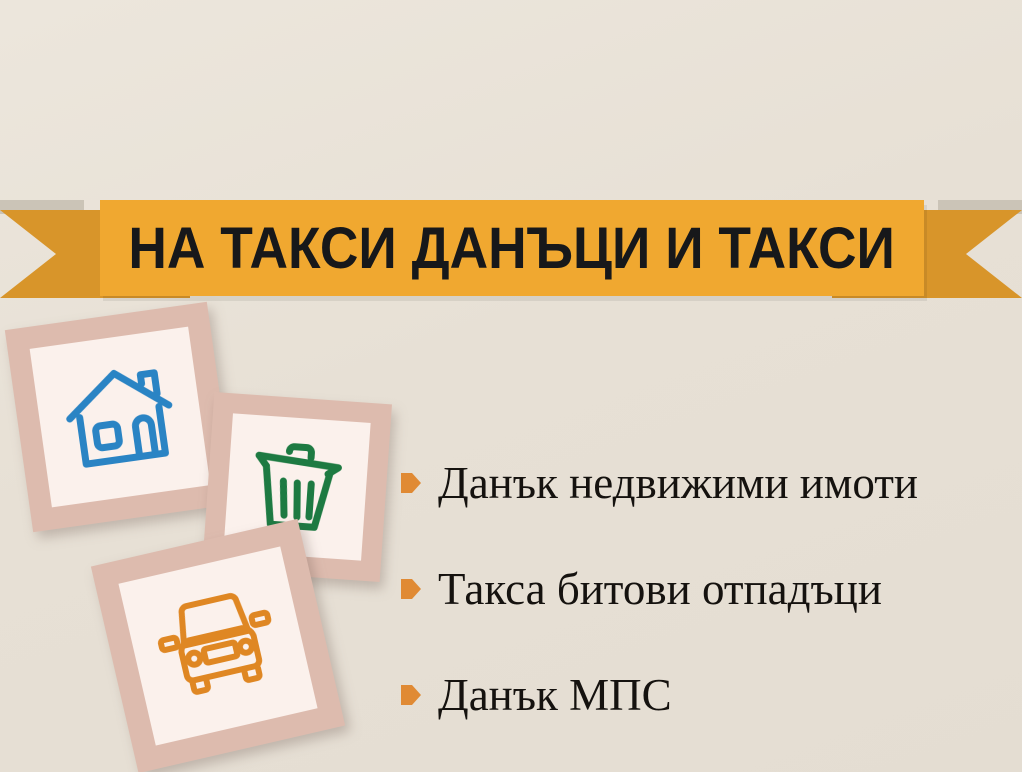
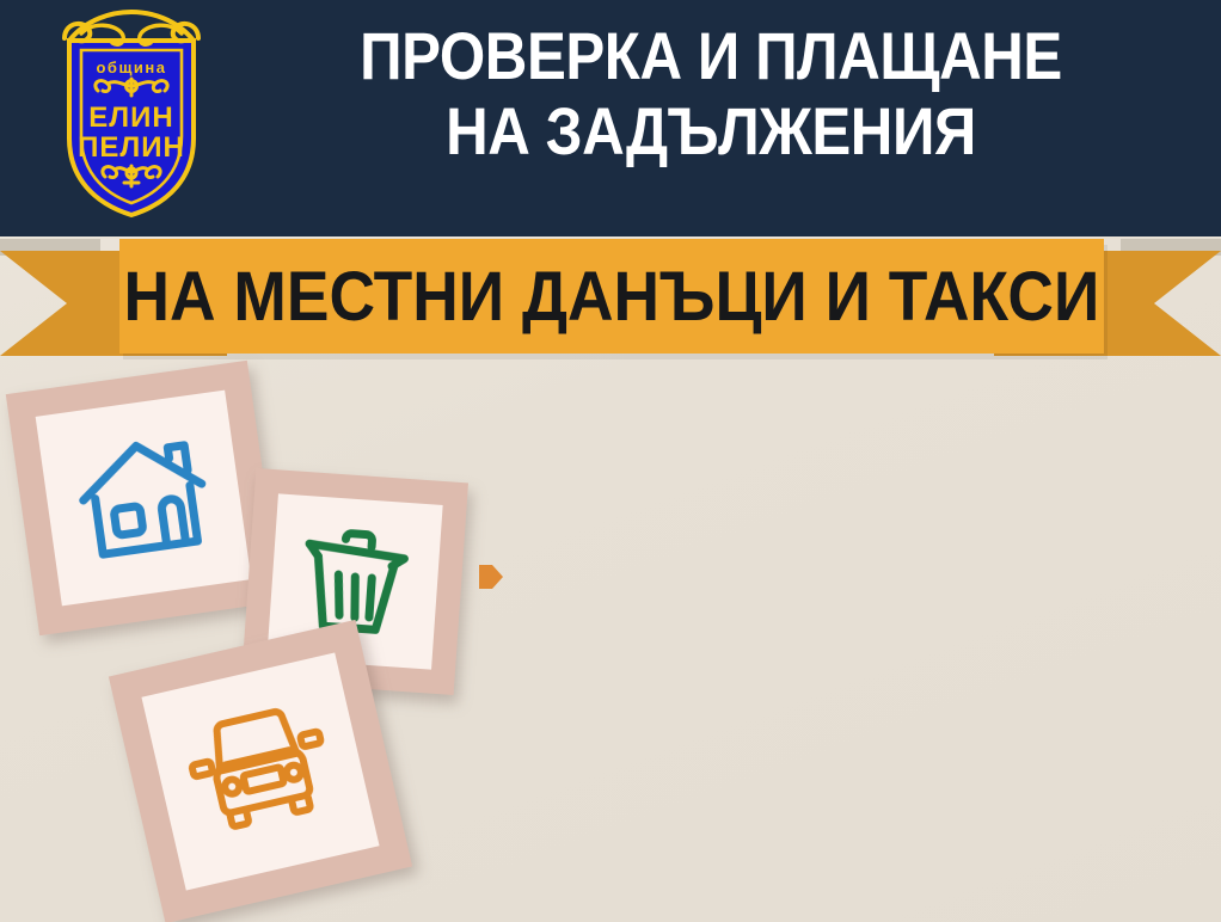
+ ПРОВЕРКА И ПЛАЩАНЕ
+ НА ЗАДЪЛЖЕНИЯ
+ община
+ ЕЛИН
+ ПЕЛИН
- НА ТАКСИ ДАНЪЦИ И ТАКСИ
+ НА МЕСТНИ ДАНЪЦИ И ТАКСИ
- Данък недвижими имоти
- Такса битови отпадъци
- Данък МПС
